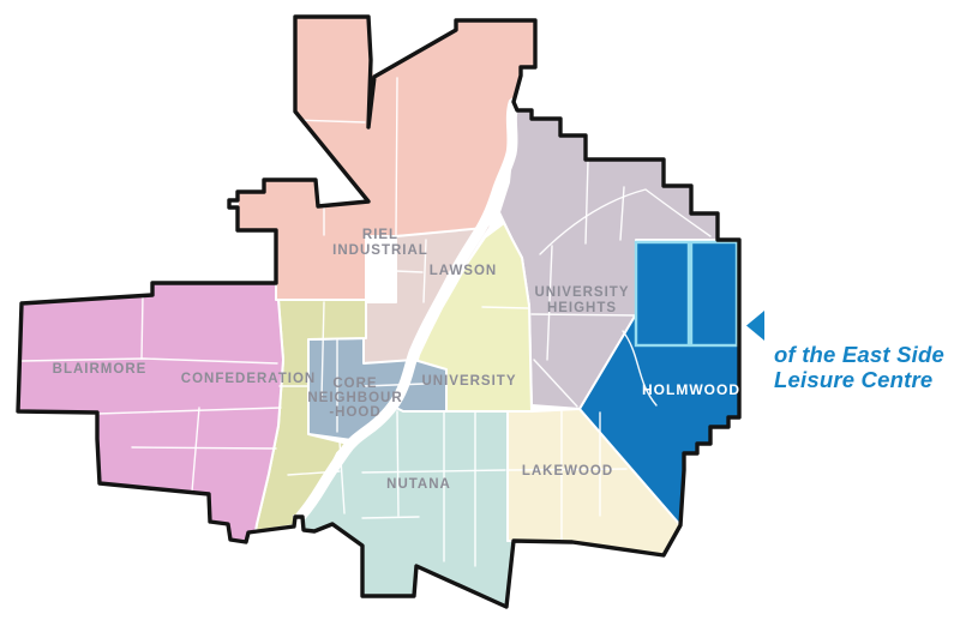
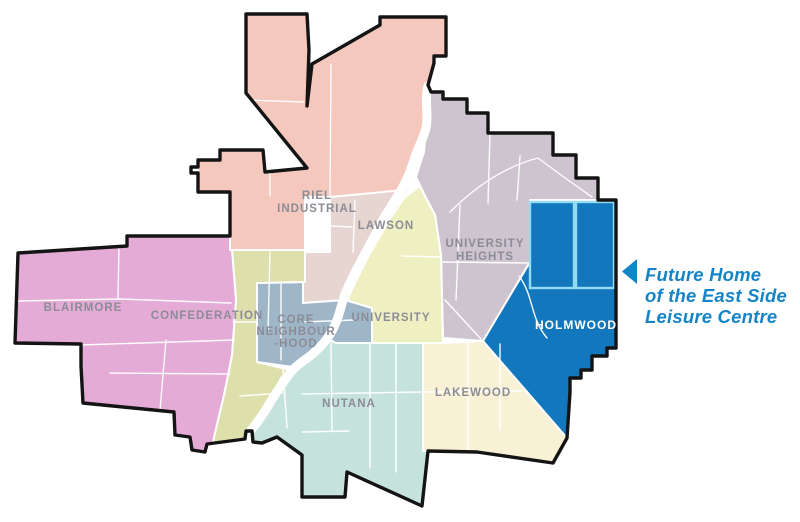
  RIEL
  INDUSTRIAL
  LAWSON
  UNIVERSITY
  HEIGHTS
  BLAIRMORE
  CONFEDERATION
  CORE
  NEIGHBOUR
  -HOOD
  UNIVERSITY
  NUTANA
  LAKEWOOD
  HOLMWOOD
+ Future Home
  of the East Side
  Leisure Centre
